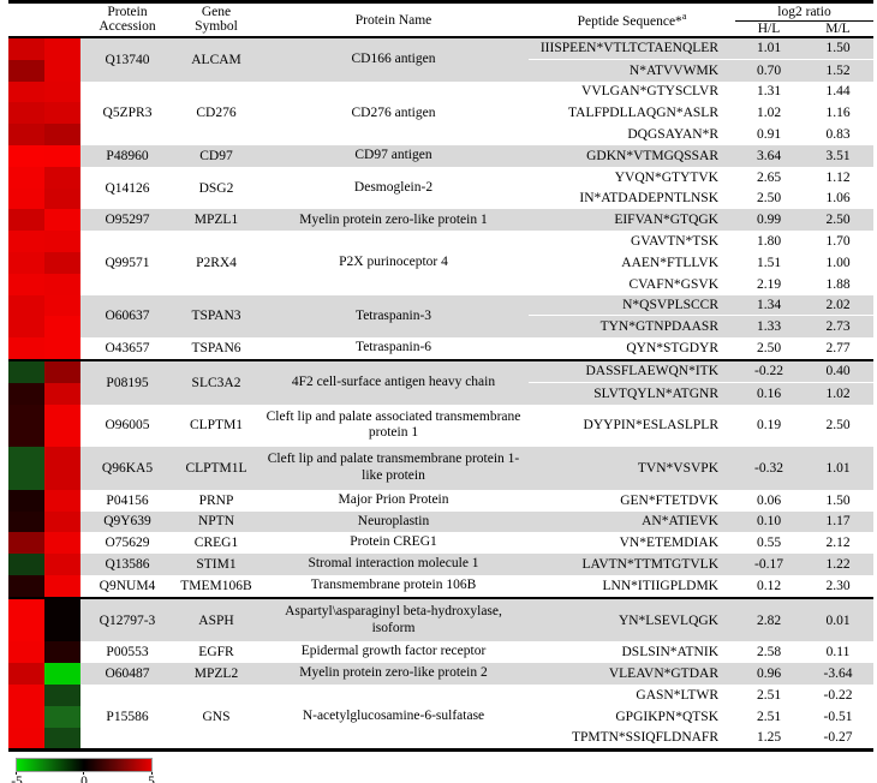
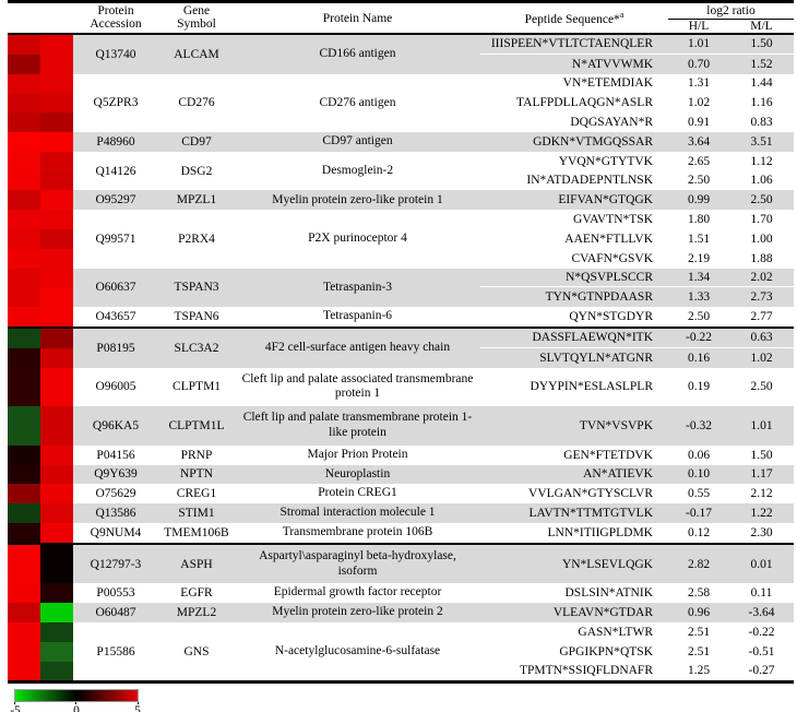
  Protein
  Accession
  Gene
  Symbol
  Protein Name
  Peptide Sequence*a
  log2 ratio
  H/L
  M/L
  Q13740
  ALCAM
  CD166 antigen
  IIISPEEN*VTLTCTAENQLER
  1.01
  1.50
  N*ATVVWMK
  0.70
  1.52
  Q5ZPR3
  CD276
  CD276 antigen
- VVLGAN*GTYSCLVR
+ VN*ETEMDIAK
  1.31
  1.44
  TALFPDLLAQGN*ASLR
  1.02
  1.16
  DQGSAYAN*R
  0.91
  0.83
  P48960
  CD97
  CD97 antigen
  GDKN*VTMGQSSAR
  3.64
  3.51
  Q14126
  DSG2
  Desmoglein-2
  YVQN*GTYTVK
  2.65
  1.12
  IN*ATDADEPNTLNSK
  2.50
  1.06
  O95297
  MPZL1
  Myelin protein zero-like protein 1
  EIFVAN*GTQGK
  0.99
  2.50
  Q99571
  P2RX4
  P2X purinoceptor 4
  GVAVTN*TSK
  1.80
  1.70
  AAEN*FTLLVK
  1.51
  1.00
  CVAFN*GSVK
  2.19
  1.88
  O60637
  TSPAN3
  Tetraspanin-3
  N*QSVPLSCCR
  1.34
  2.02
  TYN*GTNPDAASR
  1.33
  2.73
  O43657
  TSPAN6
  Tetraspanin-6
  QYN*STGDYR
  2.50
  2.77
  P08195
  SLC3A2
  4F2 cell-surface antigen heavy chain
  DASSFLAEWQN*ITK
  -0.22
- 0.40
+ 0.63
  SLVTQYLN*ATGNR
  0.16
  1.02
  O96005
  CLPTM1
  Cleft lip and palate associated transmembrane protein 1
  DYYPIN*ESLASLPLR
  0.19
  2.50
  Q96KA5
  CLPTM1L
  Cleft lip and palate transmembrane protein 1-like protein
  TVN*VSVPK
  -0.32
  1.01
  P04156
  PRNP
  Major Prion Protein
  GEN*FTETDVK
  0.06
  1.50
  Q9Y639
  NPTN
  Neuroplastin
  AN*ATIEVK
  0.10
  1.17
  O75629
  CREG1
  Protein CREG1
- VN*ETEMDIAK
+ VVLGAN*GTYSCLVR
  0.55
  2.12
  Q13586
  STIM1
  Stromal interaction molecule 1
  LAVTN*TTMTGTVLK
  -0.17
  1.22
  Q9NUM4
  TMEM106B
  Transmembrane protein 106B
  LNN*ITIIGPLDMK
  0.12
  2.30
  Q12797-3
  ASPH
  Aspartyl\asparaginyl beta-hydroxylase, isoform
  YN*LSEVLQGK
  2.82
  0.01
  P00553
  EGFR
  Epidermal growth factor receptor
  DSLSIN*ATNIK
  2.58
  0.11
  O60487
  MPZL2
  Myelin protein zero-like protein 2
  VLEAVN*GTDAR
  0.96
  -3.64
  P15586
  GNS
  N-acetylglucosamine-6-sulfatase
  GASN*LTWR
  2.51
  -0.22
  GPGIKPN*QTSK
  2.51
  -0.51
  TPMTN*SSIQFLDNAFR
  1.25
  -0.27
  -5
  0
  5
